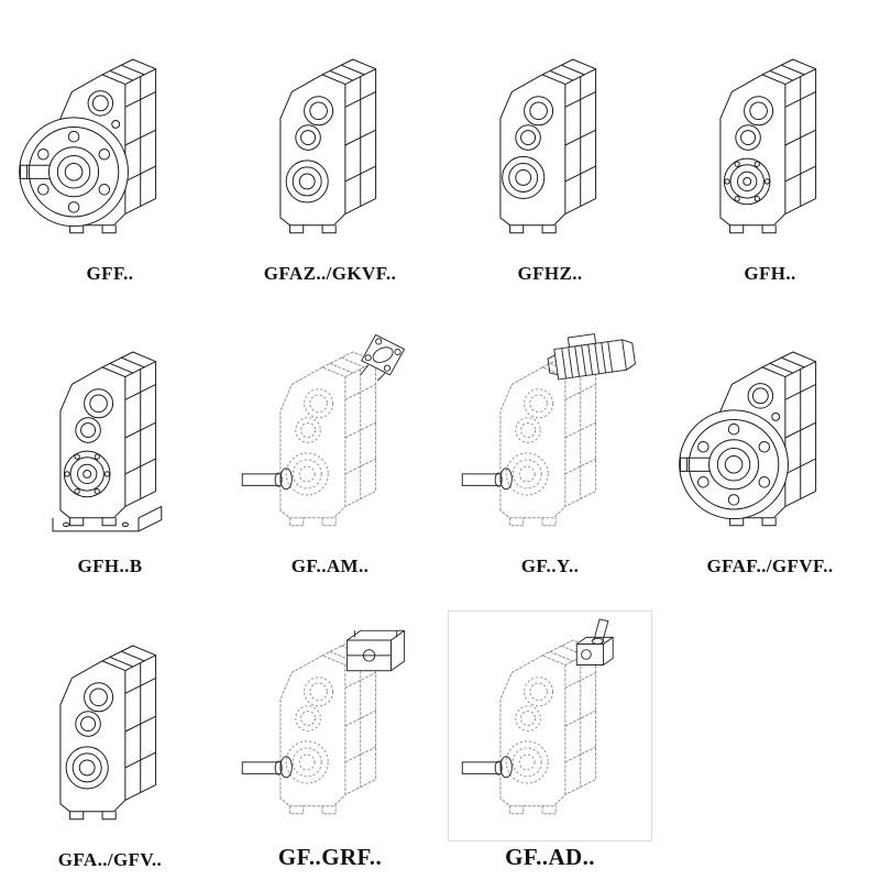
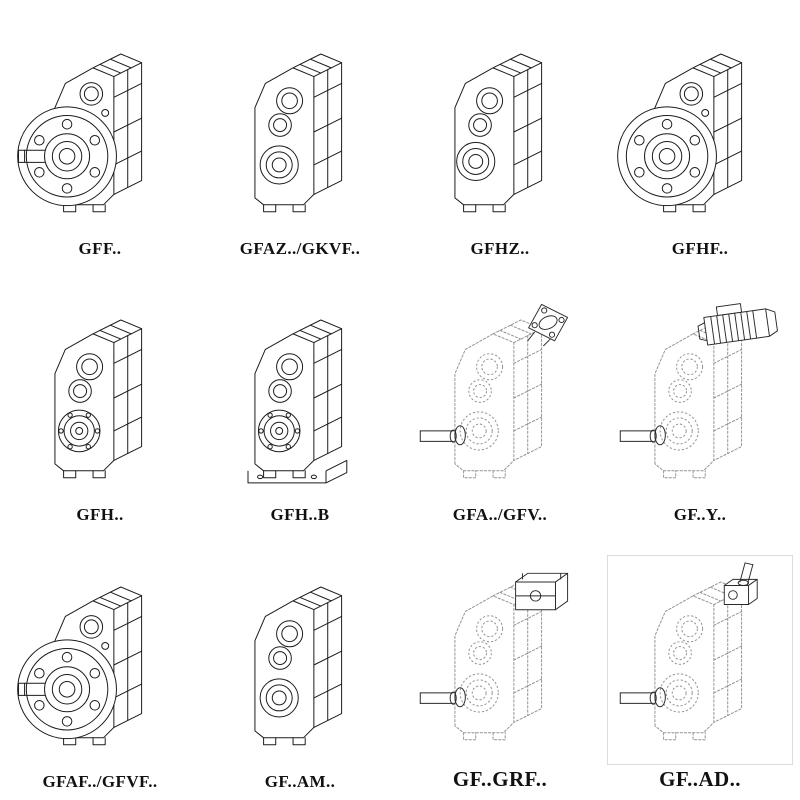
  GFF..
  GFAZ../GKVF..
  GFHZ..
+ GFHF..
  GFH..
  GFH..B
- GF..AM..
+ GFA../GFV..
  GF..Y..
  GFAF../GFVF..
- GFA../GFV..
+ GF..AM..
  GF..GRF..
  GF..AD..
